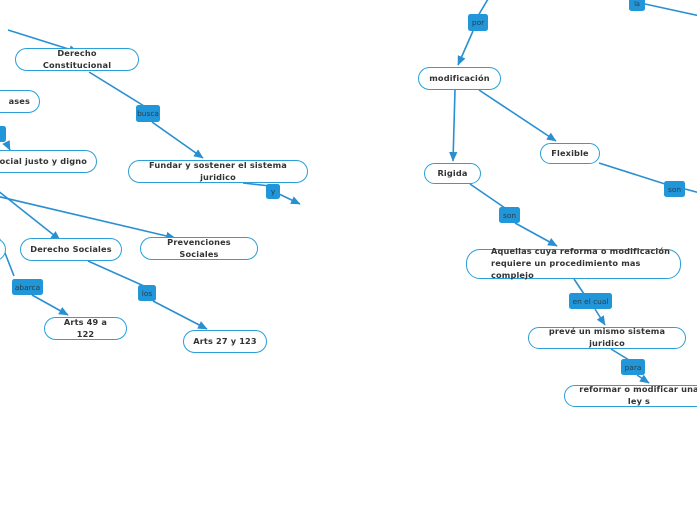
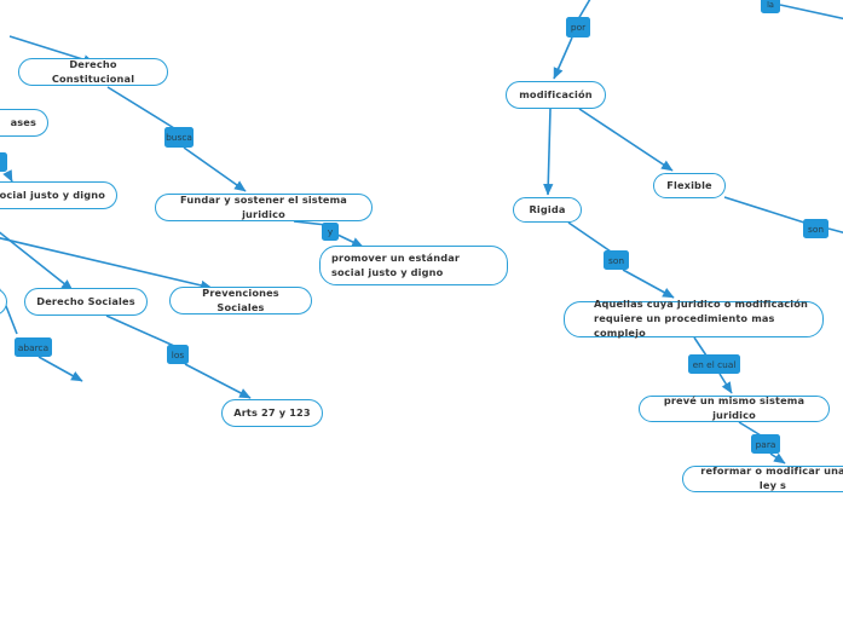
  Derecho Constitucional
  ases
  ocial justo y digno
  Fundar y sostener el sistema juridico
+ promover un estándar social justo y digno
  Prevenciones Sociales
  Derecho Sociales
- Arts 49 a 122
  Arts 27 y 123
  modificación
  Flexible
  Rigida
- Aquellas cuya reforma o modificación requiere un procedimiento mas complejo
+ Aquellas cuya juridico o modificación requiere un procedimiento mas complejo
  prevé un mismo sistema juridico
  reformar o modificar una ley s
  busca
  y
  abarca
  los
  por
  la
  son
  son
  en el cual
  para
